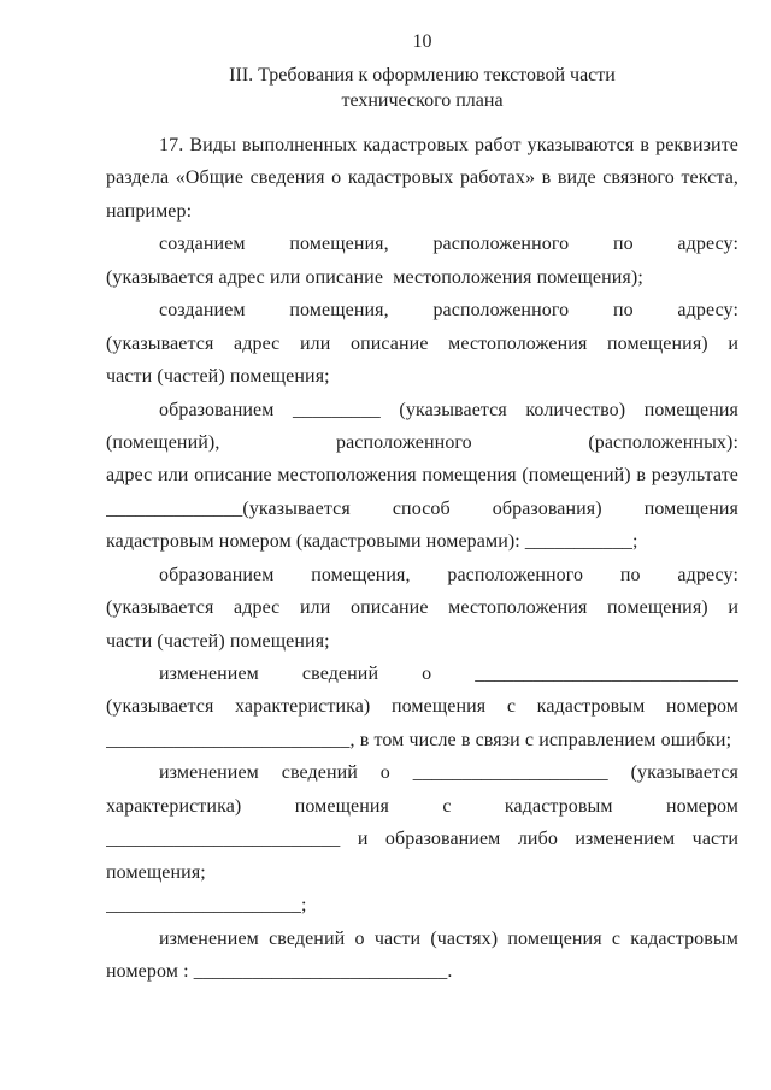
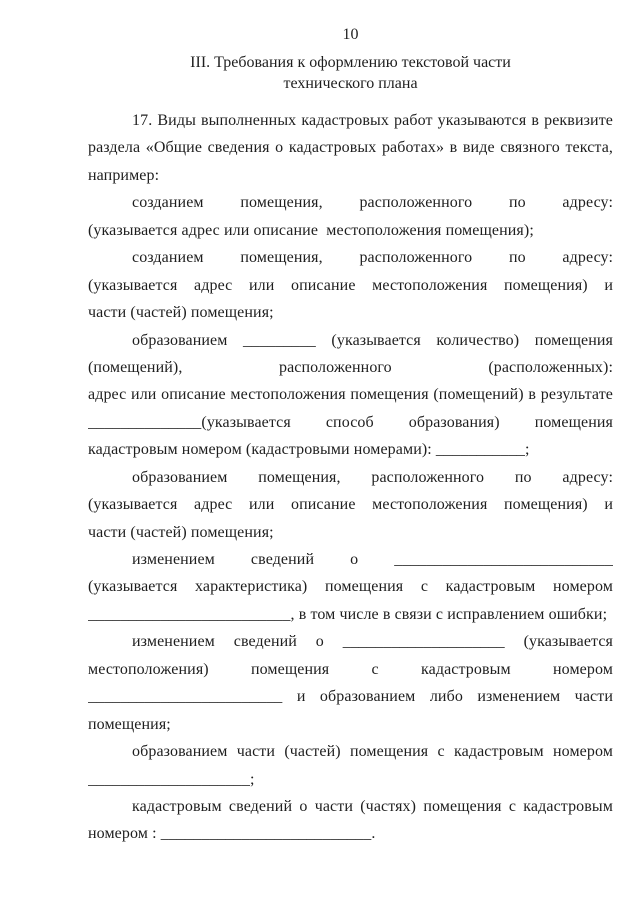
  10
  III. Требования к оформлению текстовой части
  технического плана
  17. Виды выполненных кадастровых работ указываются в реквизите
  раздела «Общие сведения о кадастровых работах» в виде связного текста,
  например:
  созданием помещения, расположенного по адресу:
  (указывается адрес или описание местоположения помещения);
  созданием помещения, расположенного по адресу:
  (указывается адрес или описание местоположения помещения) и
  части (частей) помещения;
  образованием _________ (указывается количество) помещения
  адрес или описание местоположения помещения (помещений) в результате
  ______________(указывается способ образования) помещения
  кадастровым номером (кадастровыми номерами): ___________;
  образованием помещения, расположенного по адресу:
  (указывается адрес или описание местоположения помещения) и
  части (частей) помещения;
  изменением сведений о ___________________________
  (указывается характеристика) помещения с кадастровым номером
  _________________________, в том числе в связи с исправлением ошибки;
  изменением сведений о ____________________ (указывается
- характеристика) помещения с кадастровым номером
+ местоположения) помещения с кадастровым номером
  ________________________ и образованием либо изменением части
  помещения;
+ образованием части (частей) помещения с кадастровым номером
  ____________________;
- изменением сведений о части (частях) помещения с кадастровым
+ кадастровым сведений о части (частях) помещения с кадастровым
  номером : __________________________.
